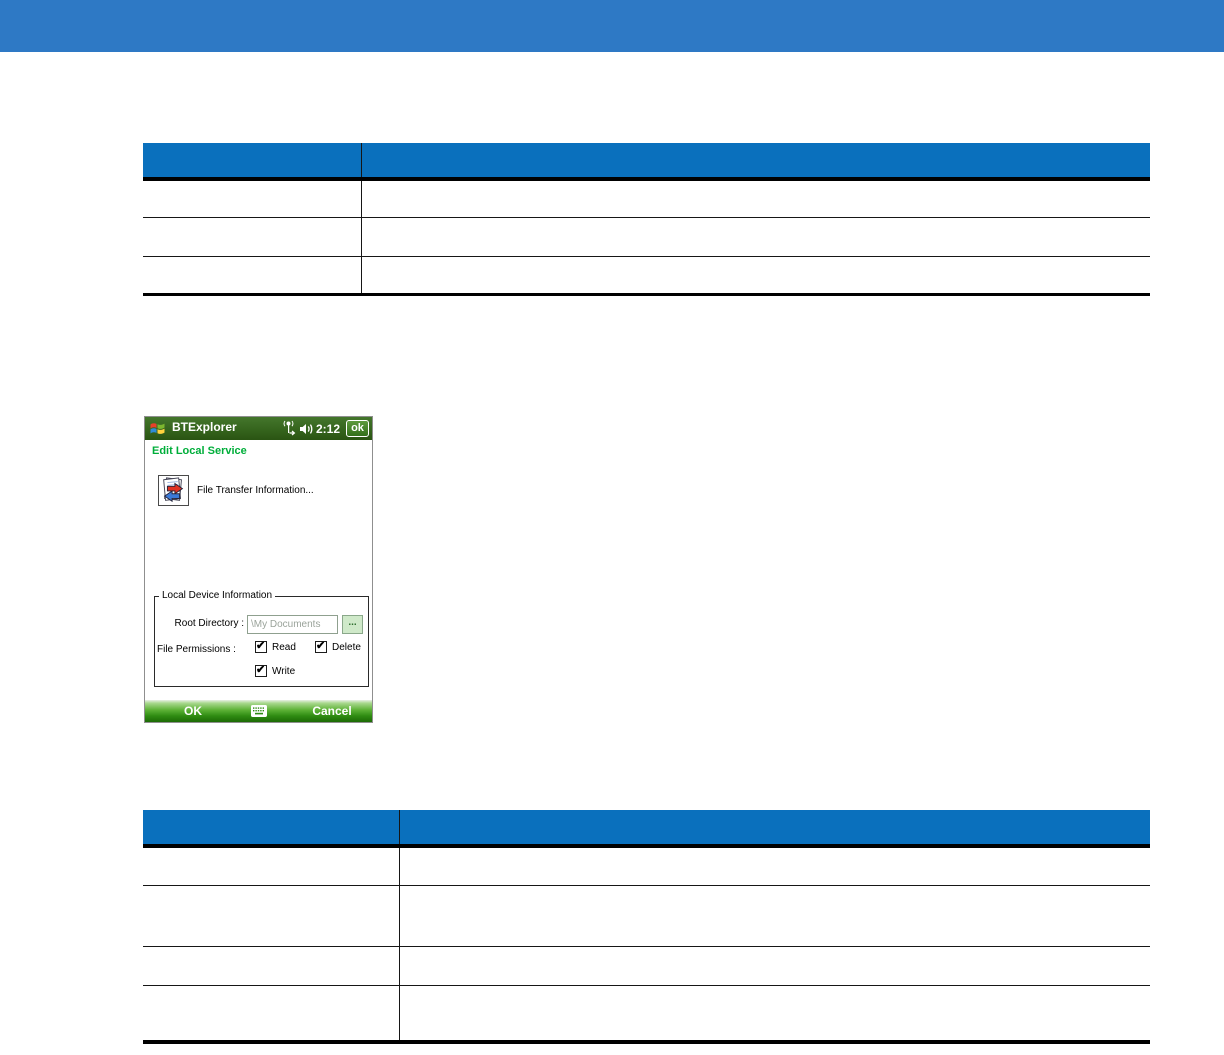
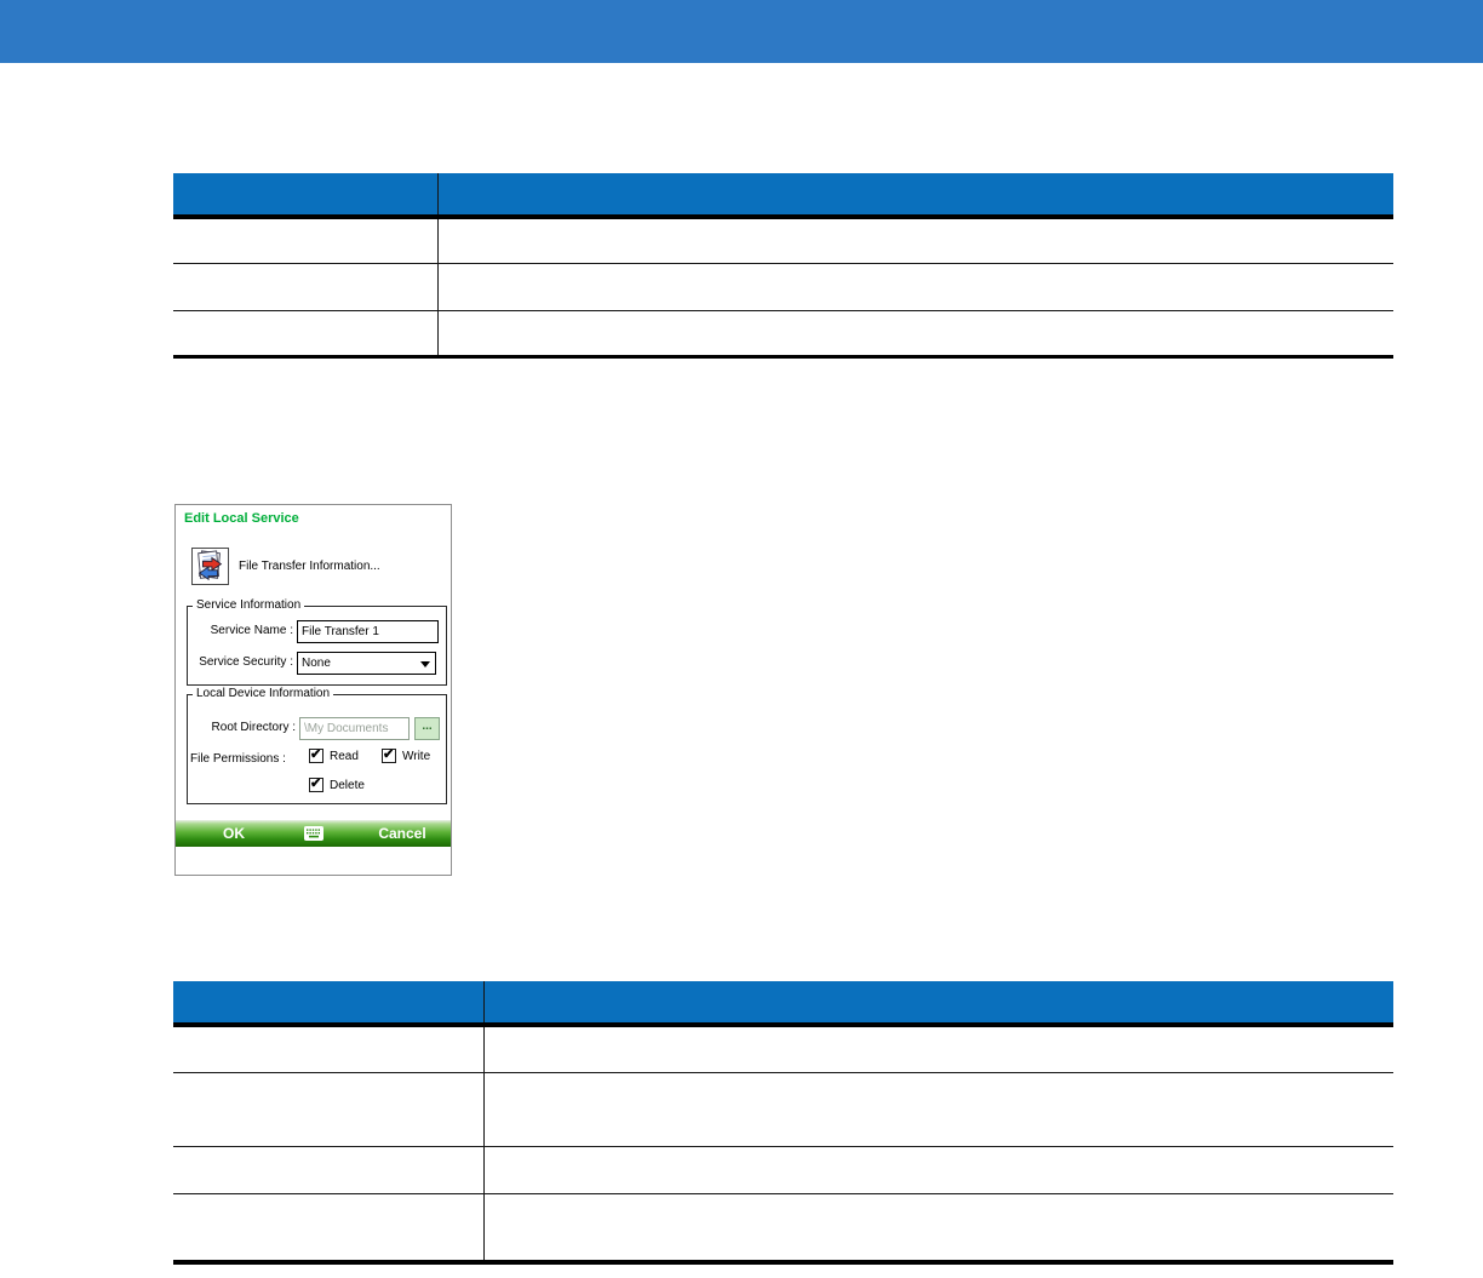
- BTExplorer
- 2:12
- ok
  Edit Local Service
  File Transfer Information...
+ Service Information
+ Service Name :
+ File Transfer 1
+ Service Security :
+ None
  Local Device Information
  Root Directory :
  \My Documents
  ...
  File Permissions :
  ✔
  Read
  ✔
- Delete
+ Write
  ✔
- Write
+ Delete
  OK
  Cancel
